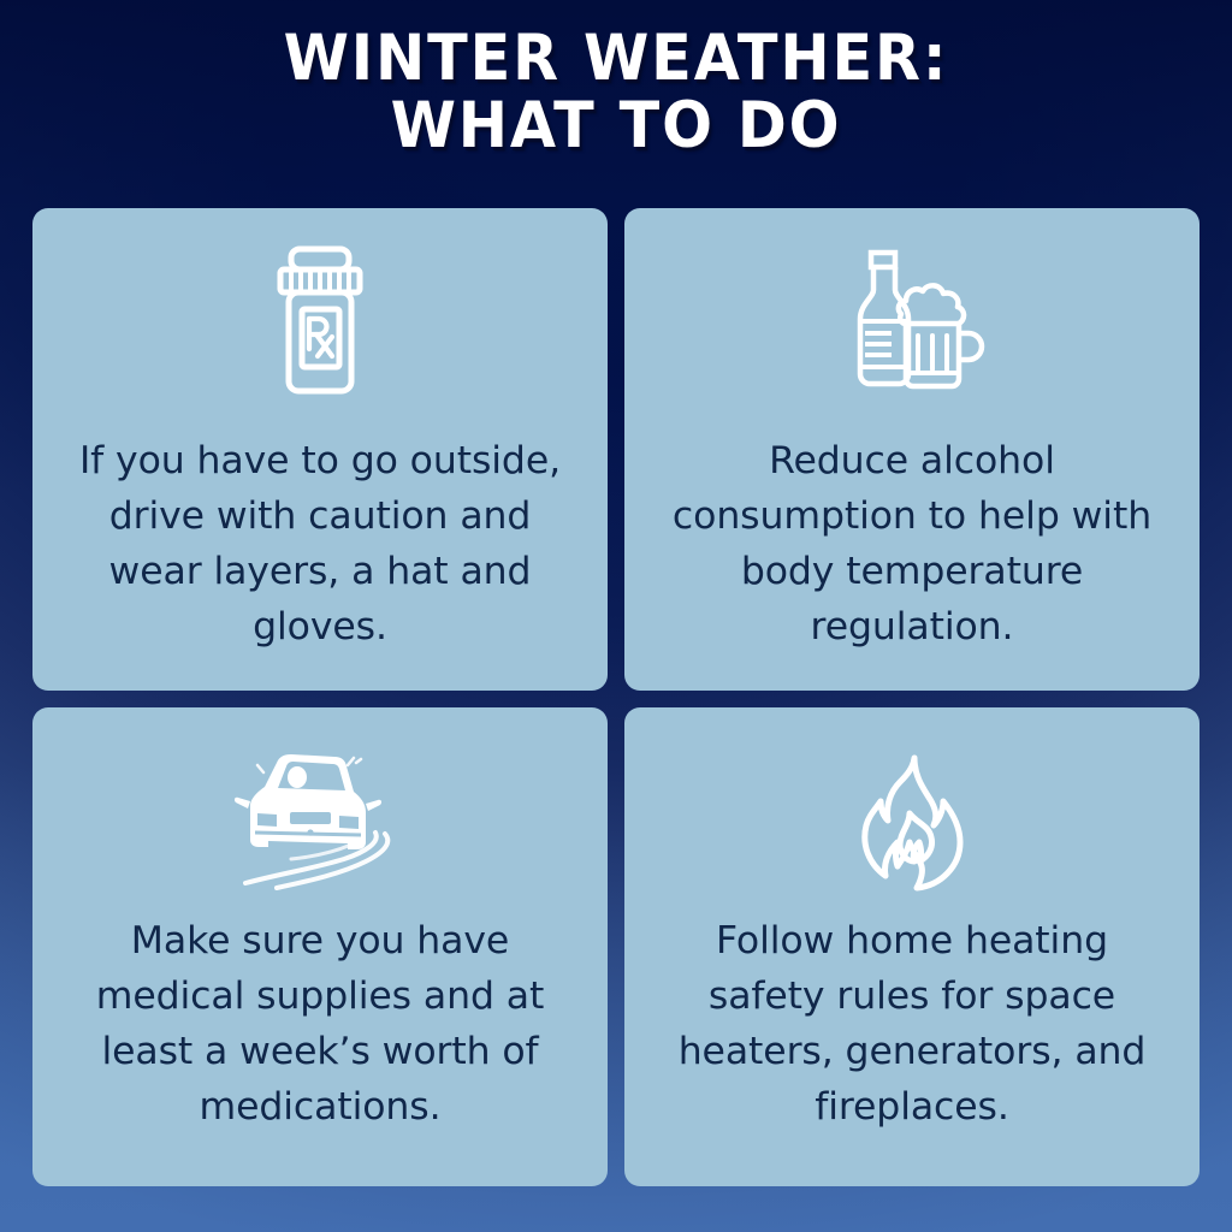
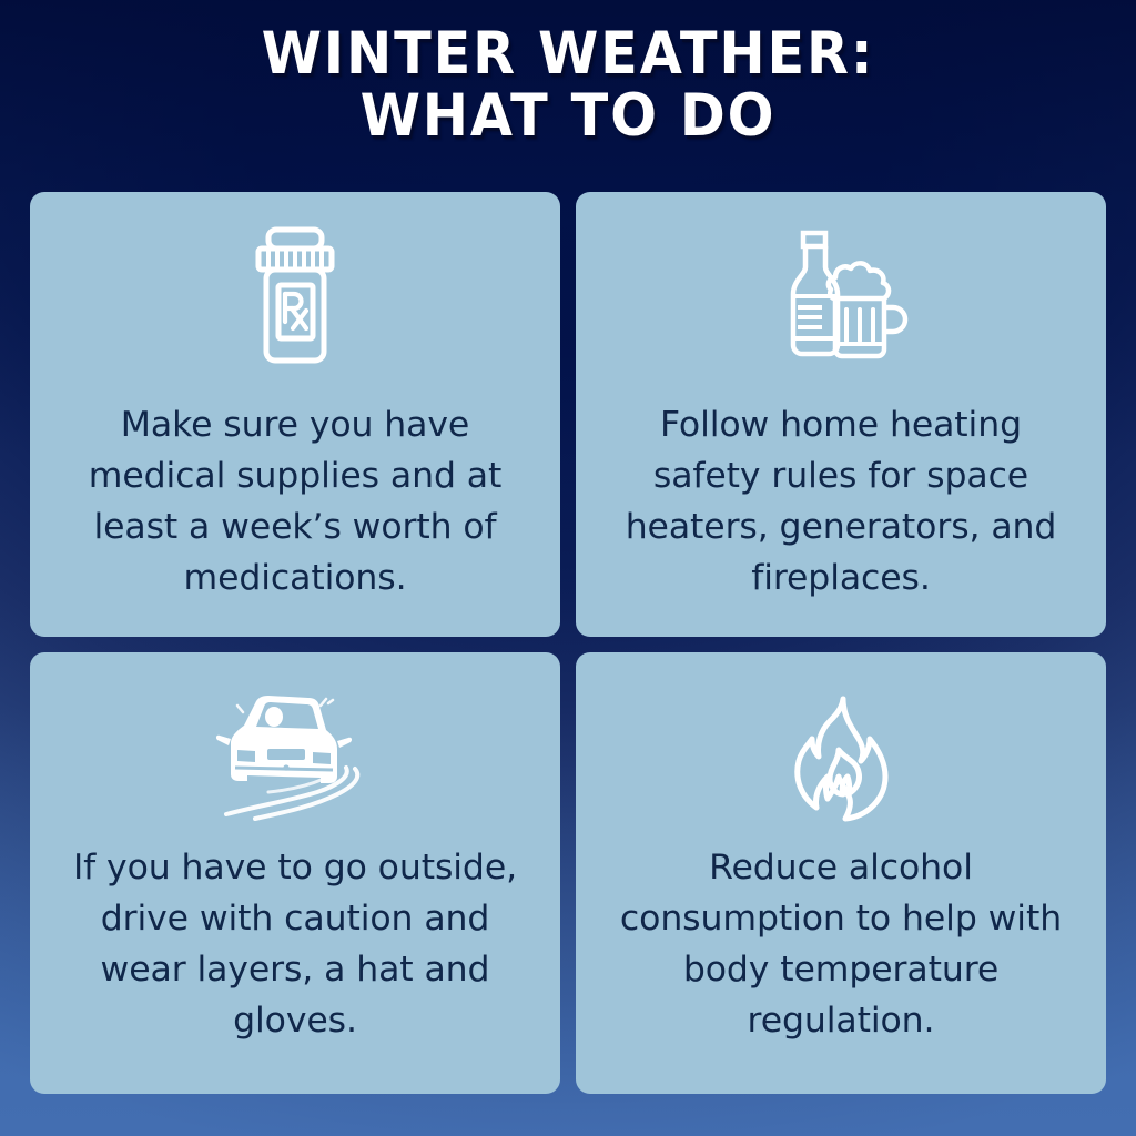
  WINTER WEATHER:
  WHAT TO DO
- If you have to go outside, drive with caution and wear layers, a hat and gloves.
+ Make sure you have medical supplies and at least a week’s worth of medications.
- Reduce alcohol consumption to help with body temperature regulation.
+ Follow home heating safety rules for space heaters, generators, and fireplaces.
- Make sure you have medical supplies and at least a week’s worth of medications.
+ If you have to go outside, drive with caution and wear layers, a hat and gloves.
- Follow home heating safety rules for space heaters, generators, and fireplaces.
+ Reduce alcohol consumption to help with body temperature regulation.
